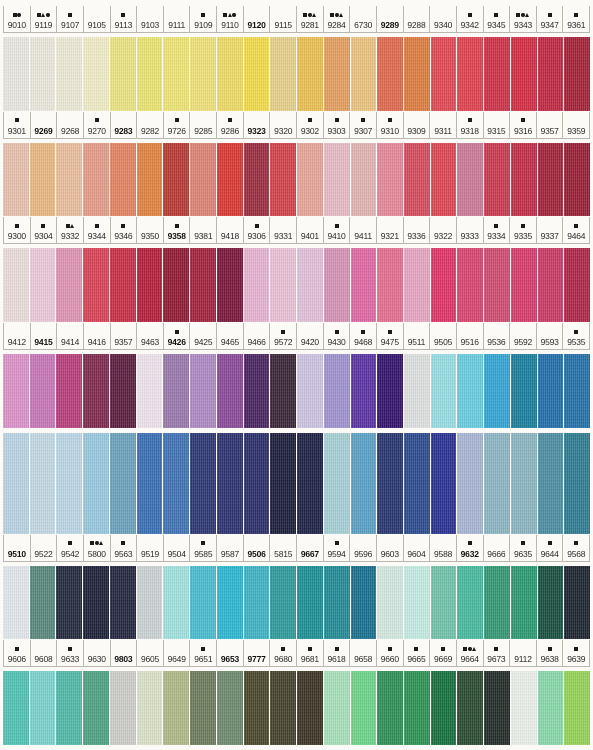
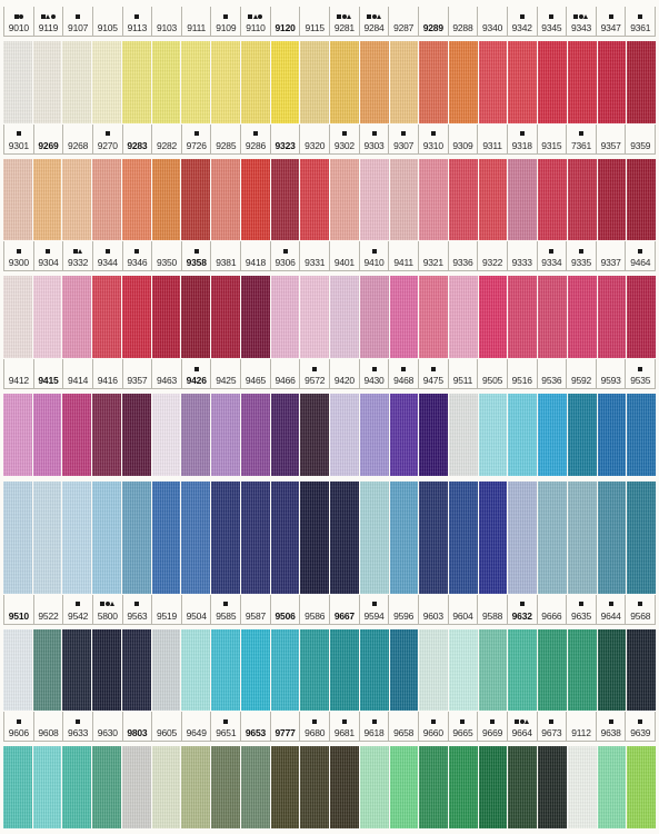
  9010
  9119
  9107
  9105
  9113
  9103
  9111
  9109
  9110
  9120
  9115
  9281
  9284
- 6730
+ 9287
  9289
  9288
  9340
  9342
  9345
  9343
  9347
  9361
  9301
  9269
  9268
  9270
  9283
  9282
  9726
  9285
  9286
  9323
  9320
  9302
  9303
  9307
  9310
  9309
  9311
  9318
  9315
- 9316
+ 7361
  9357
  9359
  9300
  9304
  9332
  9344
  9346
  9350
  9358
  9381
  9418
  9306
  9331
  9401
  9410
  9411
  9321
  9336
  9322
  9333
  9334
  9335
  9337
  9464
  9412
  9415
  9414
  9416
  9357
  9463
  9426
  9425
  9465
  9466
  9572
  9420
  9430
  9468
  9475
  9511
  9505
  9516
  9536
  9592
  9593
  9535
  9510
  9522
  9542
  5800
  9563
  9519
  9504
  9585
  9587
  9506
- 5815
+ 9586
  9667
  9594
  9596
  9603
  9604
  9588
  9632
  9666
  9635
  9644
  9568
  9606
  9608
  9633
  9630
  9803
  9605
  9649
  9651
  9653
  9777
  9680
  9681
  9618
  9658
  9660
  9665
  9669
  9664
  9673
  9112
  9638
  9639
